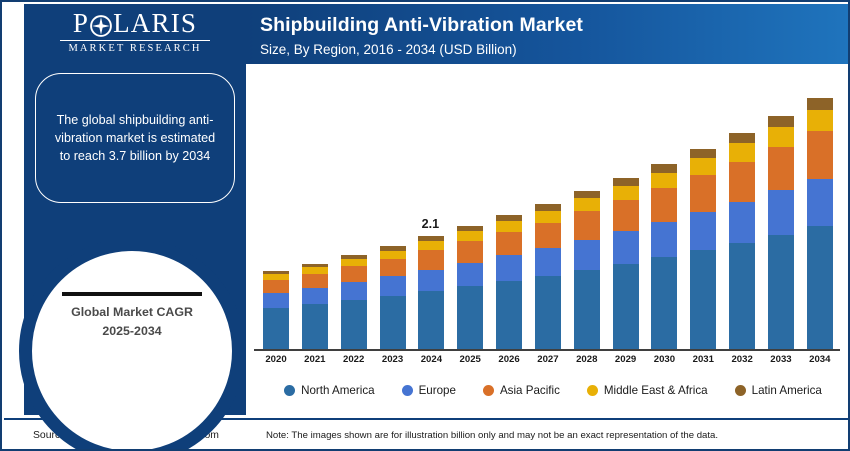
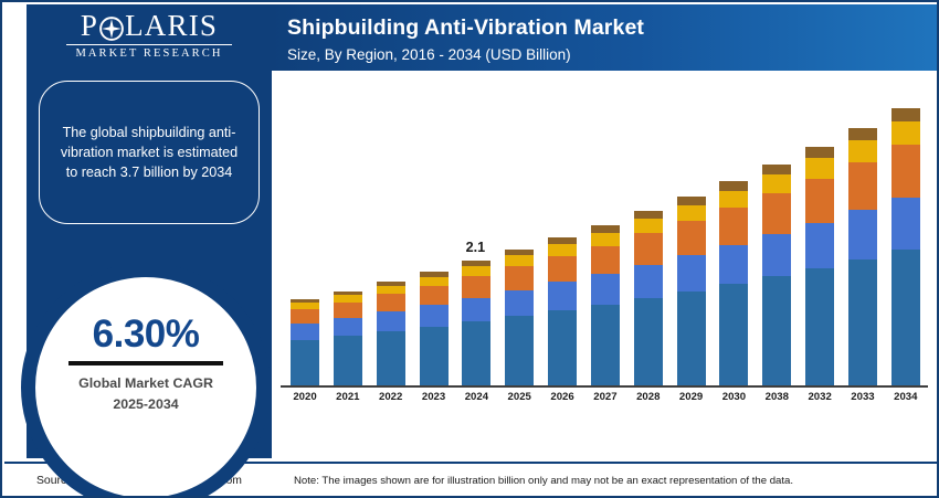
  P
  LARIS
  MARKET RESEARCH
  The global shipbuilding anti-vibration market is estimated to reach 3.7 billion by 2034
+ 6.30%
  Global Market CAGR
  2025-2034
  Shipbuilding Anti-Vibration Market
  Size, By Region, 2016 - 2034 (USD Billion)
  2.1
  2020
  2021
  2022
  2023
  2024
  2025
  2026
  2027
  2028
  2029
  2030
- 2031
+ 2038
  2032
  2033
  2034
- North America
- Europe
- Asia Pacific
- Middle East & Africa
- Latin America
  Note: The images shown are for illustration billion only and may not be an exact representation of the data.
